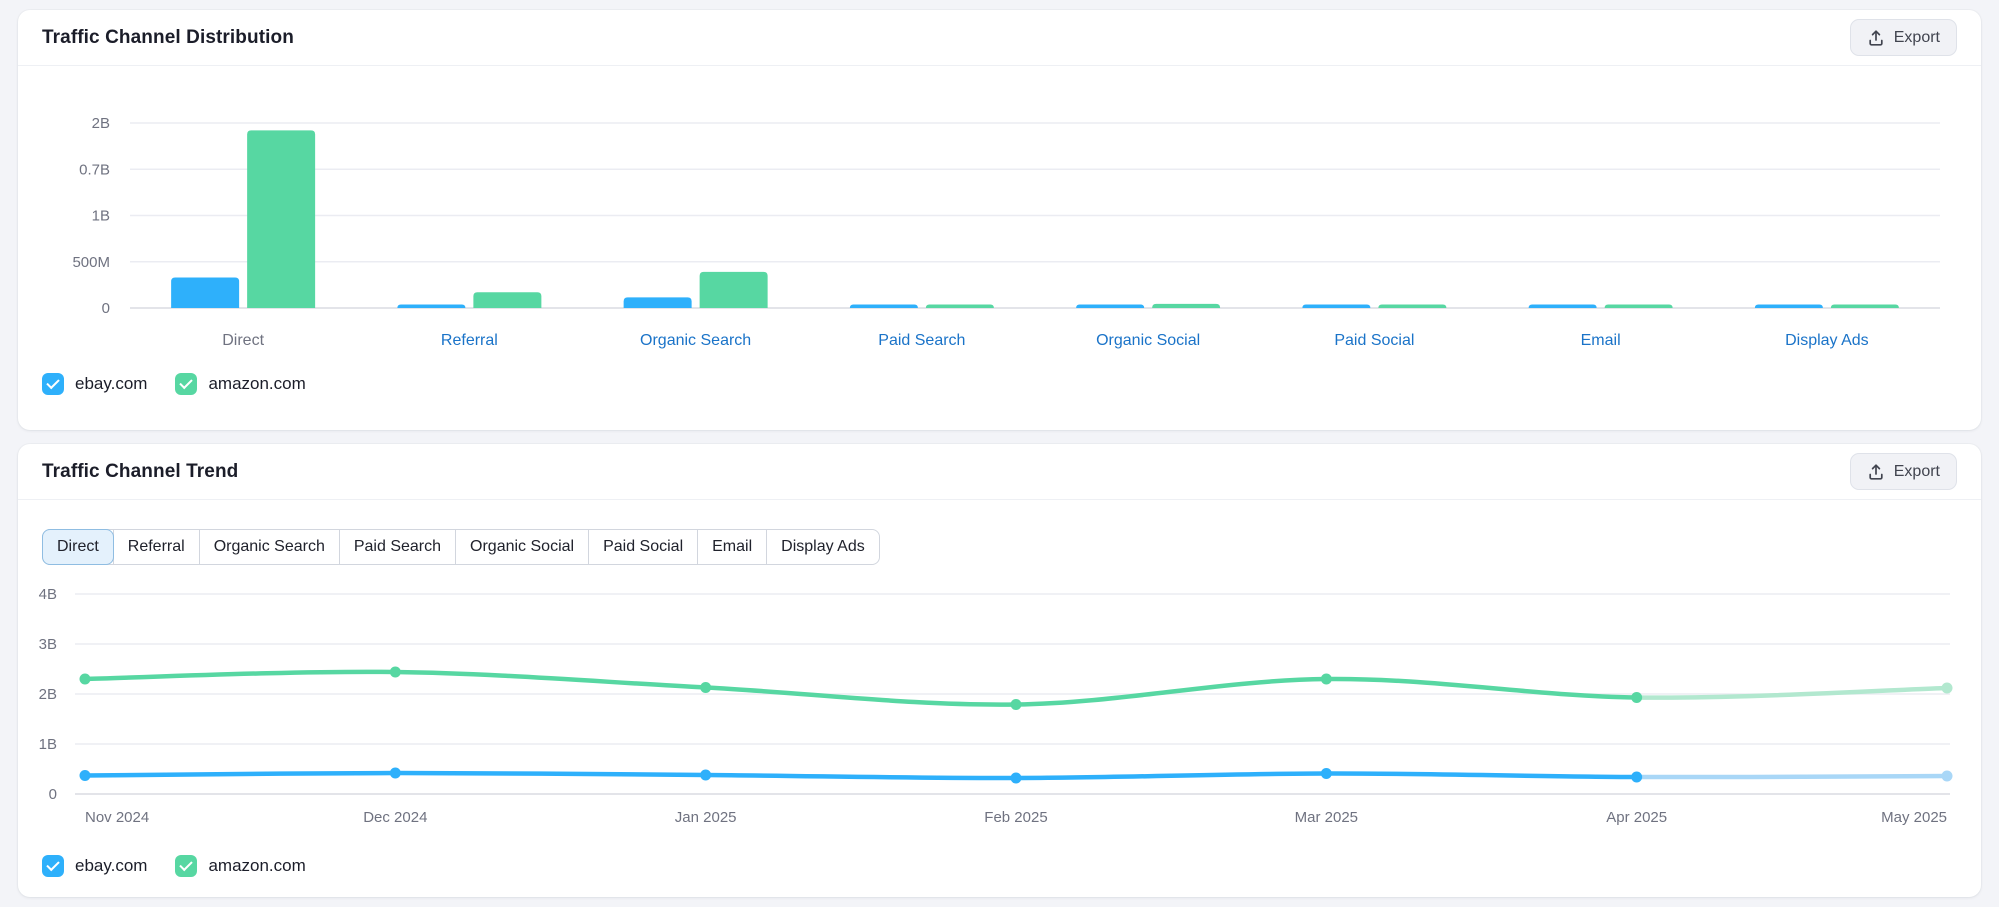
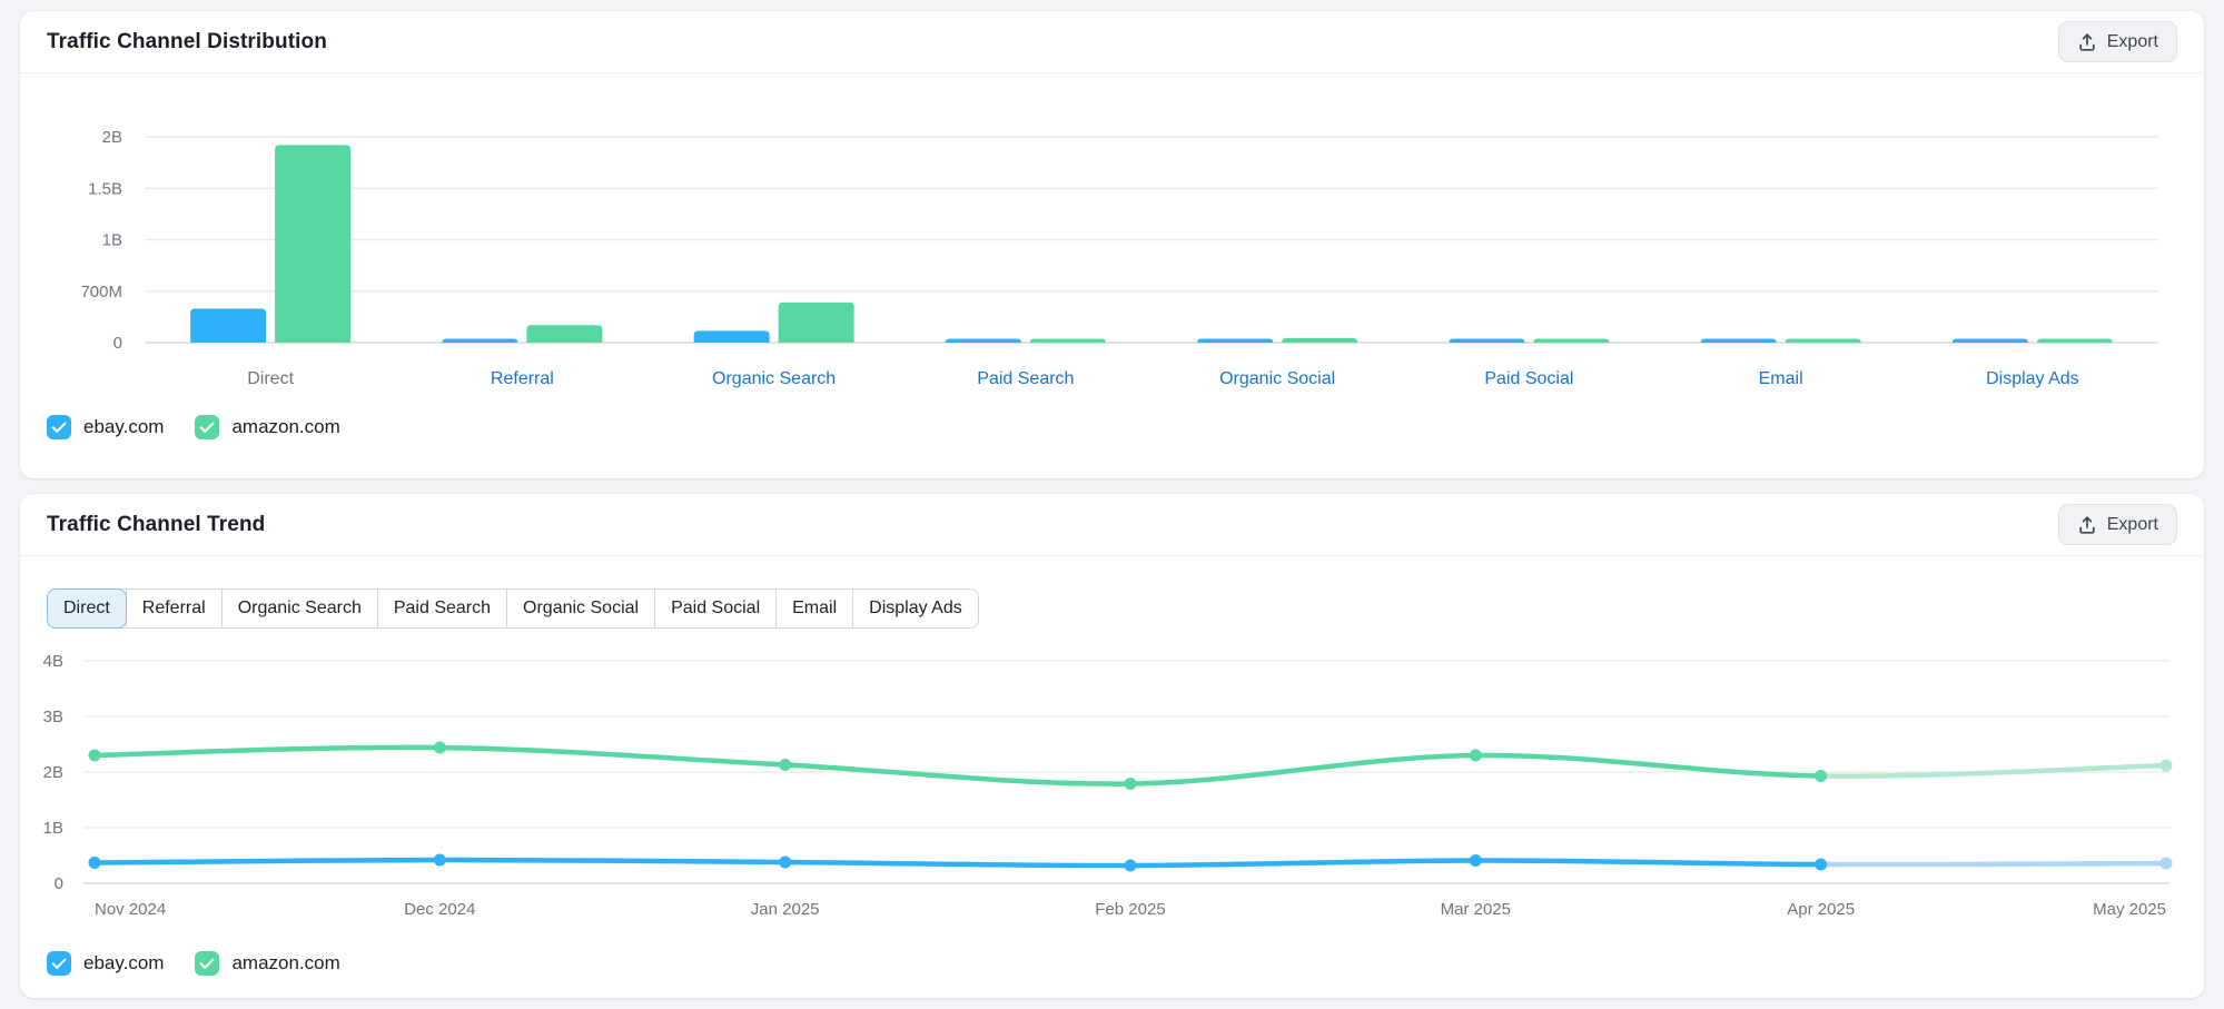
  Traffic Channel Distribution
  Export
  0
- 500M
+ 700M
  1B
- 0.7B
+ 1.5B
  2B
  Direct
  Referral
  Organic Search
  Paid Search
  Organic Social
  Paid Social
  Email
  Display Ads
  ebay.com
  amazon.com
  Traffic Channel Trend
  Export
  Direct
  Referral
  Organic Search
  Paid Search
  Organic Social
  Paid Social
  Email
  Display Ads
  0
  1B
  2B
  3B
  4B
  Nov 2024
  Dec 2024
  Jan 2025
  Feb 2025
  Mar 2025
  Apr 2025
  May 2025
  ebay.com
  amazon.com
